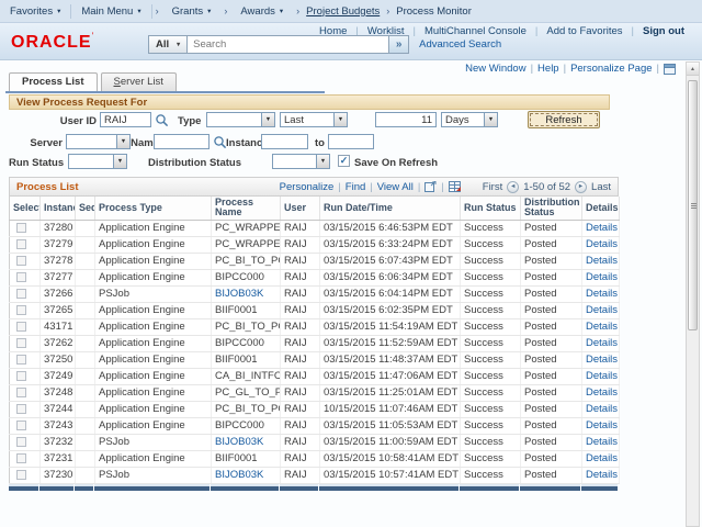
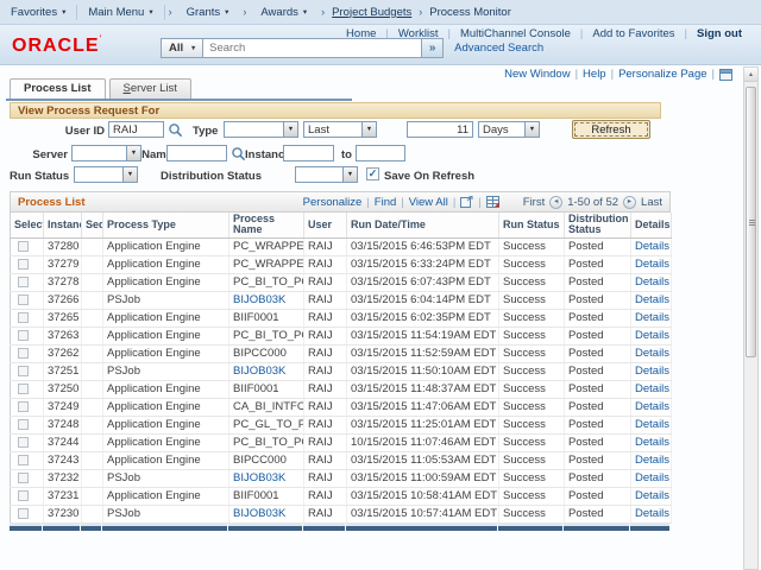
  Favorites
  Main Menu
  ›
  Grants
  ›
  Awards
  ›
  Project Budgets
  ›
  Process Monitor
  Home
  |
  Worklist
  |
  MultiChannel Console
  |
  Add to Favorites
  |
  Sign out
  ORACLE
  All
  Search
  »
  Advanced Search
  New Window
  |
  Help
  |
  Personalize Page
  |
  Process List
  Server List
  View Process Request For
  User ID
  RAIJ
  Type
  Last
  11
  Days
  Refresh
  Server
  Nam
  Instanc
  to
  Run Status
  Distribution Status
  Save On Refresh
  Process List
  Personalize
  |
  Find
  |
  View All
  |
  |
  First
  1-50 of 52
  Last
  Selec	Instan	Seq	Process Type	Process Name	User	Run Date/Time	Run Status	Distribution Status	Details
  	37280		Application Engine	PC_WRAPPE	RAIJ	03/15/2015 6:46:53PM EDT	Success	Posted	Details
  	37279		Application Engine	PC_WRAPPE	RAIJ	03/15/2015 6:33:24PM EDT	Success	Posted	Details
  	37278		Application Engine	PC_BI_TO_P	RAIJ	03/15/2015 6:07:43PM EDT	Success	Posted	Details
- 	37277		Application Engine	BIPCC000	RAIJ	03/15/2015 6:06:34PM EDT	Success	Posted	Details
  	37266		PSJob	BIJOB03K	RAIJ	03/15/2015 6:04:14PM EDT	Success	Posted	Details
  	37265		Application Engine	BIIF0001	RAIJ	03/15/2015 6:02:35PM EDT	Success	Posted	Details
- 	43171		Application Engine	PC_BI_TO_P	RAIJ	03/15/2015 11:54:19AM EDT	Success	Posted	Details
+ 	37263		Application Engine	PC_BI_TO_P	RAIJ	03/15/2015 11:54:19AM EDT	Success	Posted	Details
  	37262		Application Engine	BIPCC000	RAIJ	03/15/2015 11:52:59AM EDT	Success	Posted	Details
+ 	37251		PSJob	BIJOB03K	RAIJ	03/15/2015 11:50:10AM EDT	Success	Posted	Details
  	37250		Application Engine	BIIF0001	RAIJ	03/15/2015 11:48:37AM EDT	Success	Posted	Details
  	37249		Application Engine	CA_BI_INTFC	RAIJ	03/15/2015 11:47:06AM EDT	Success	Posted	Details
  	37248		Application Engine	PC_GL_TO_P	RAIJ	03/15/2015 11:25:01AM EDT	Success	Posted	Details
  	37244		Application Engine	PC_BI_TO_P	RAIJ	10/15/2015 11:07:46AM EDT	Success	Posted	Details
  	37243		Application Engine	BIPCC000	RAIJ	03/15/2015 11:05:53AM EDT	Success	Posted	Details
  	37232		PSJob	BIJOB03K	RAIJ	03/15/2015 11:00:59AM EDT	Success	Posted	Details
  	37231		Application Engine	BIIF0001	RAIJ	03/15/2015 10:58:41AM EDT	Success	Posted	Details
  	37230		PSJob	BIJOB03K	RAIJ	03/15/2015 10:57:41AM EDT	Success	Posted	Details
